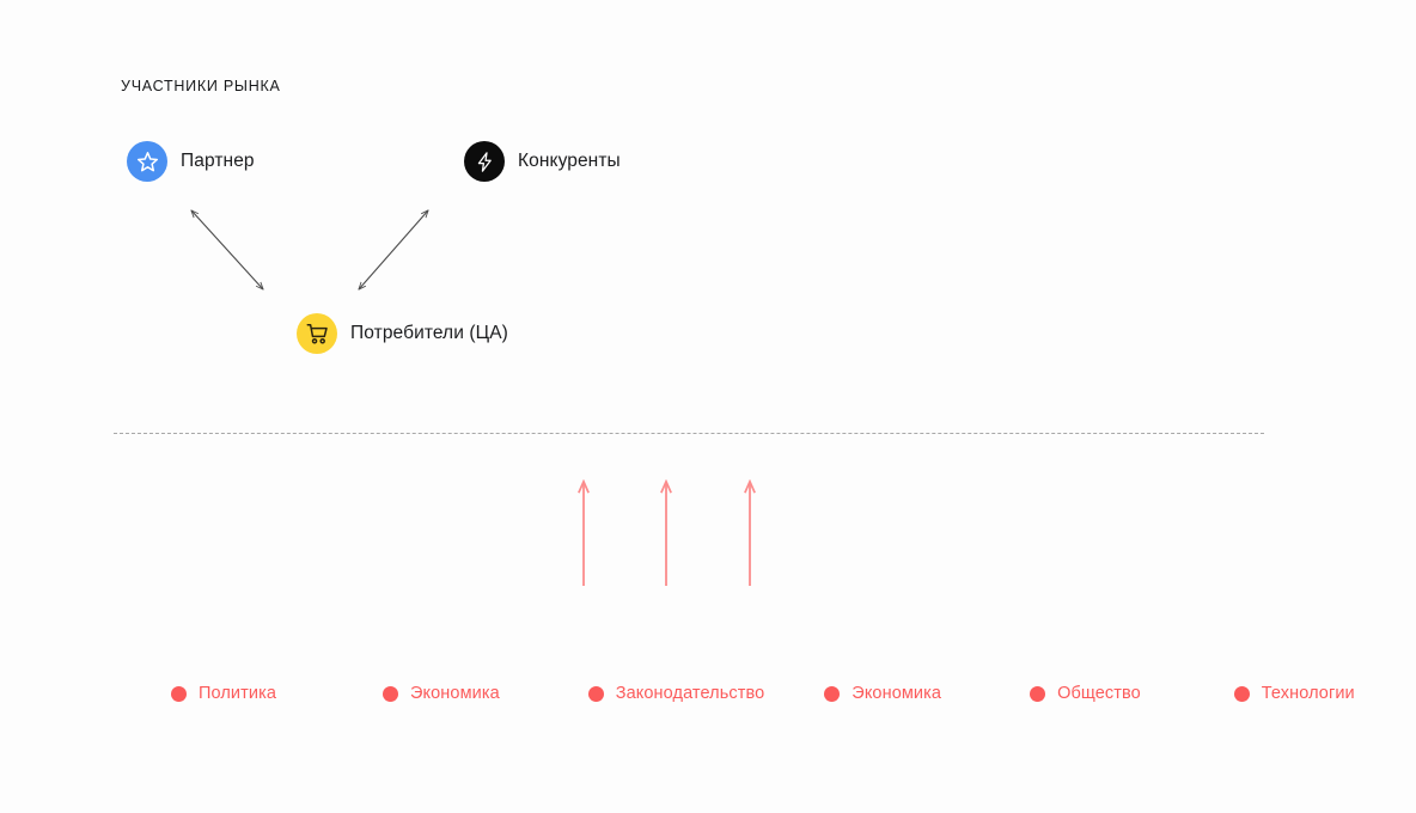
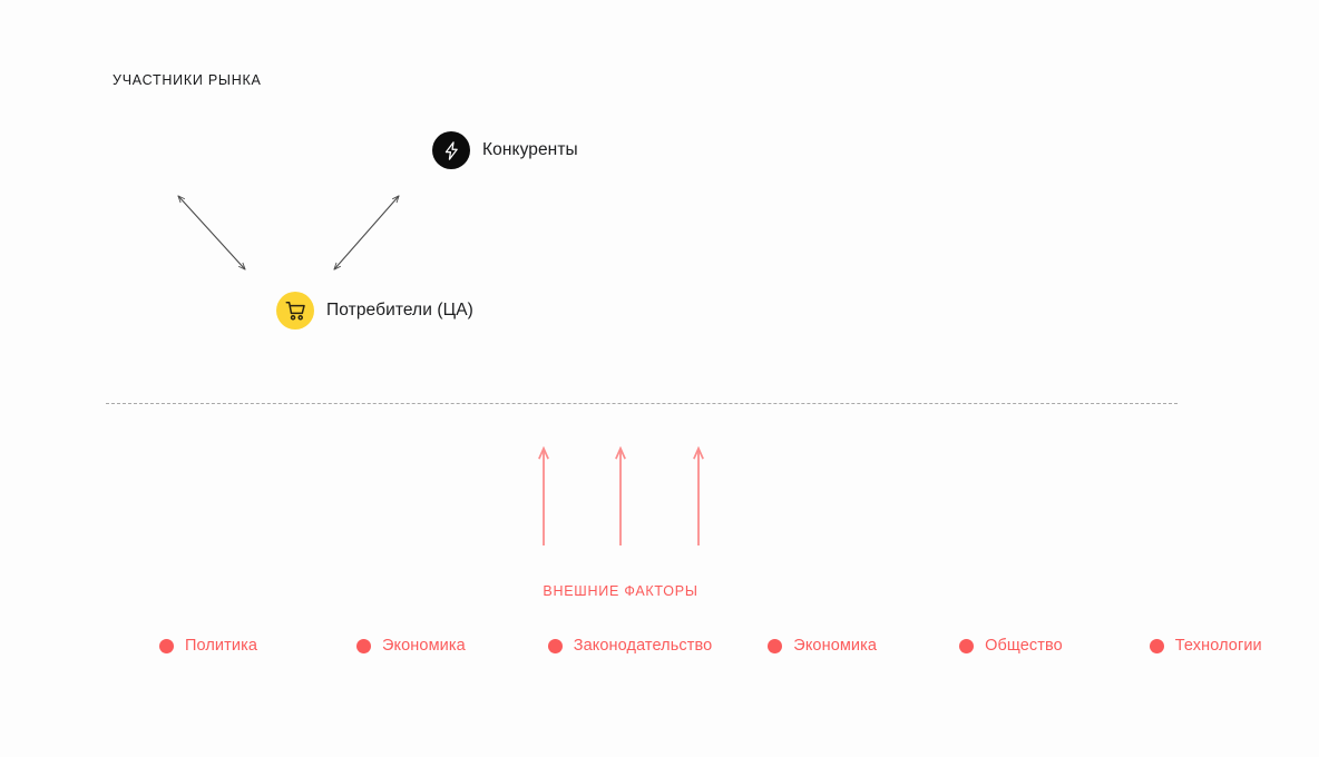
  УЧАСТНИКИ РЫНКА
- Партнер
  Конкуренты
  Потребители (ЦА)
+ ВНЕШНИЕ ФАКТОРЫ
  Политика
  Экономика
  Законодательство
  Экономика
  Общество
  Технологии
